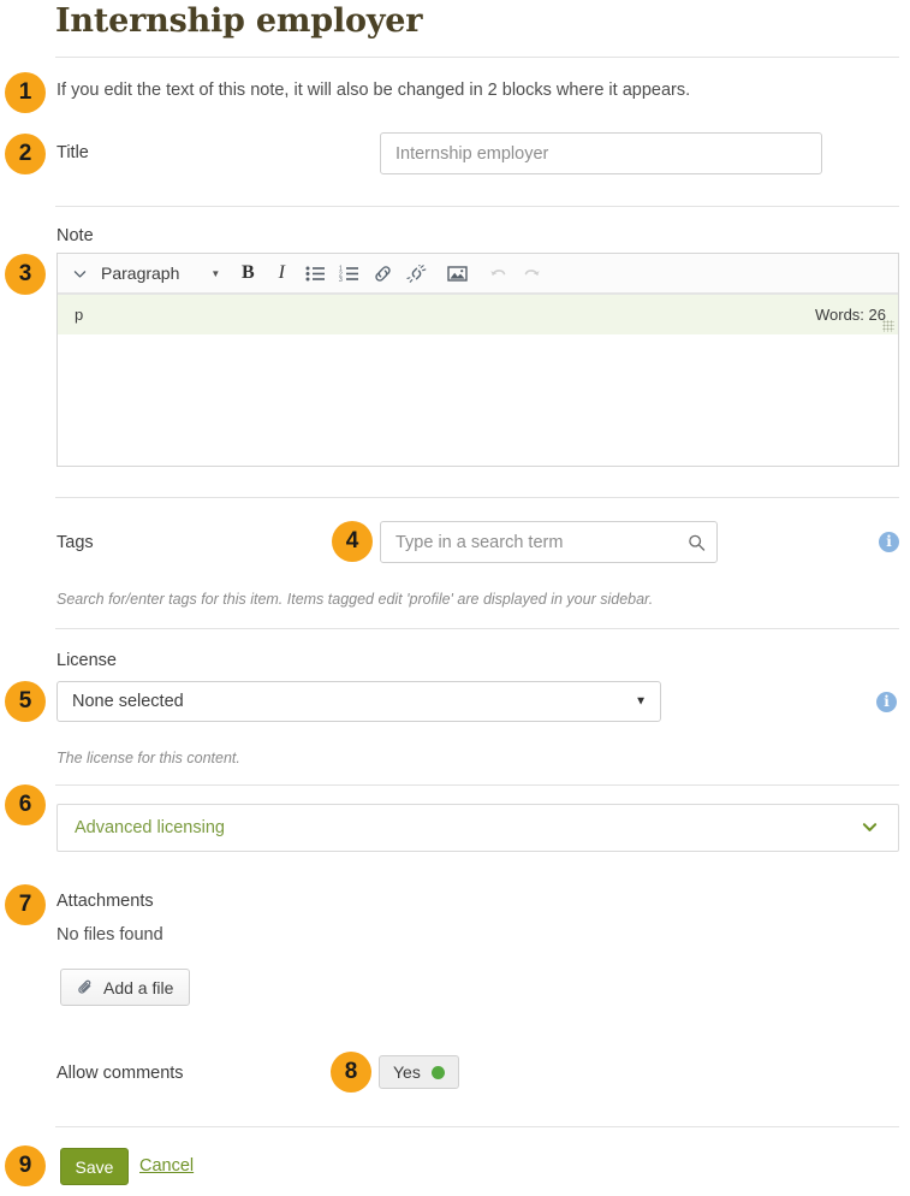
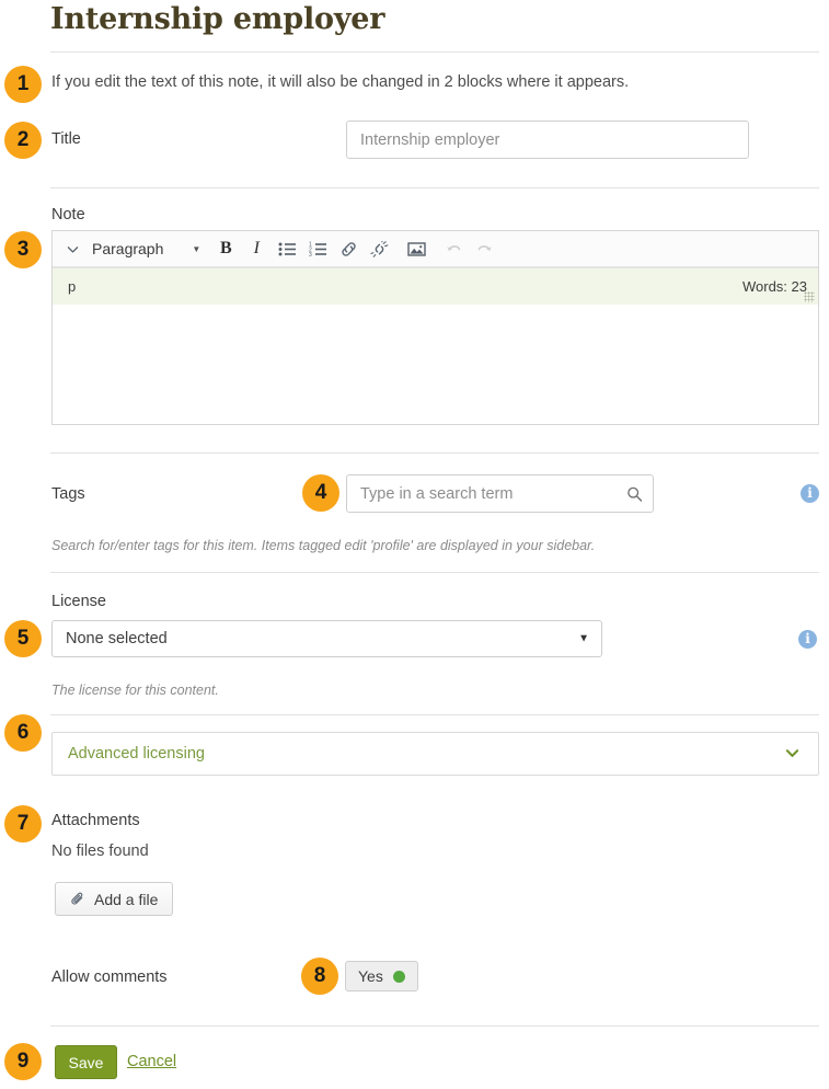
  Internship employer
  1
  If you edit the text of this note, it will also be changed in 2 blocks where it appears.
  2
  Title
  Internship employer
  Note
  3
  Paragraph
  ▼
  B
  I
  p
- Words: 26
+ Words: 23
  Tags
  4
  Type in a search term
  i
  Search for/enter tags for this item. Items tagged edit 'profile' are displayed in your sidebar.
  License
  5
  None selected
  ▼
  i
  The license for this content.
  6
  Advanced licensing
  7
  Attachments
  No files found
  Add a file
  Allow comments
  8
  Yes
  9
  Save
  Cancel
